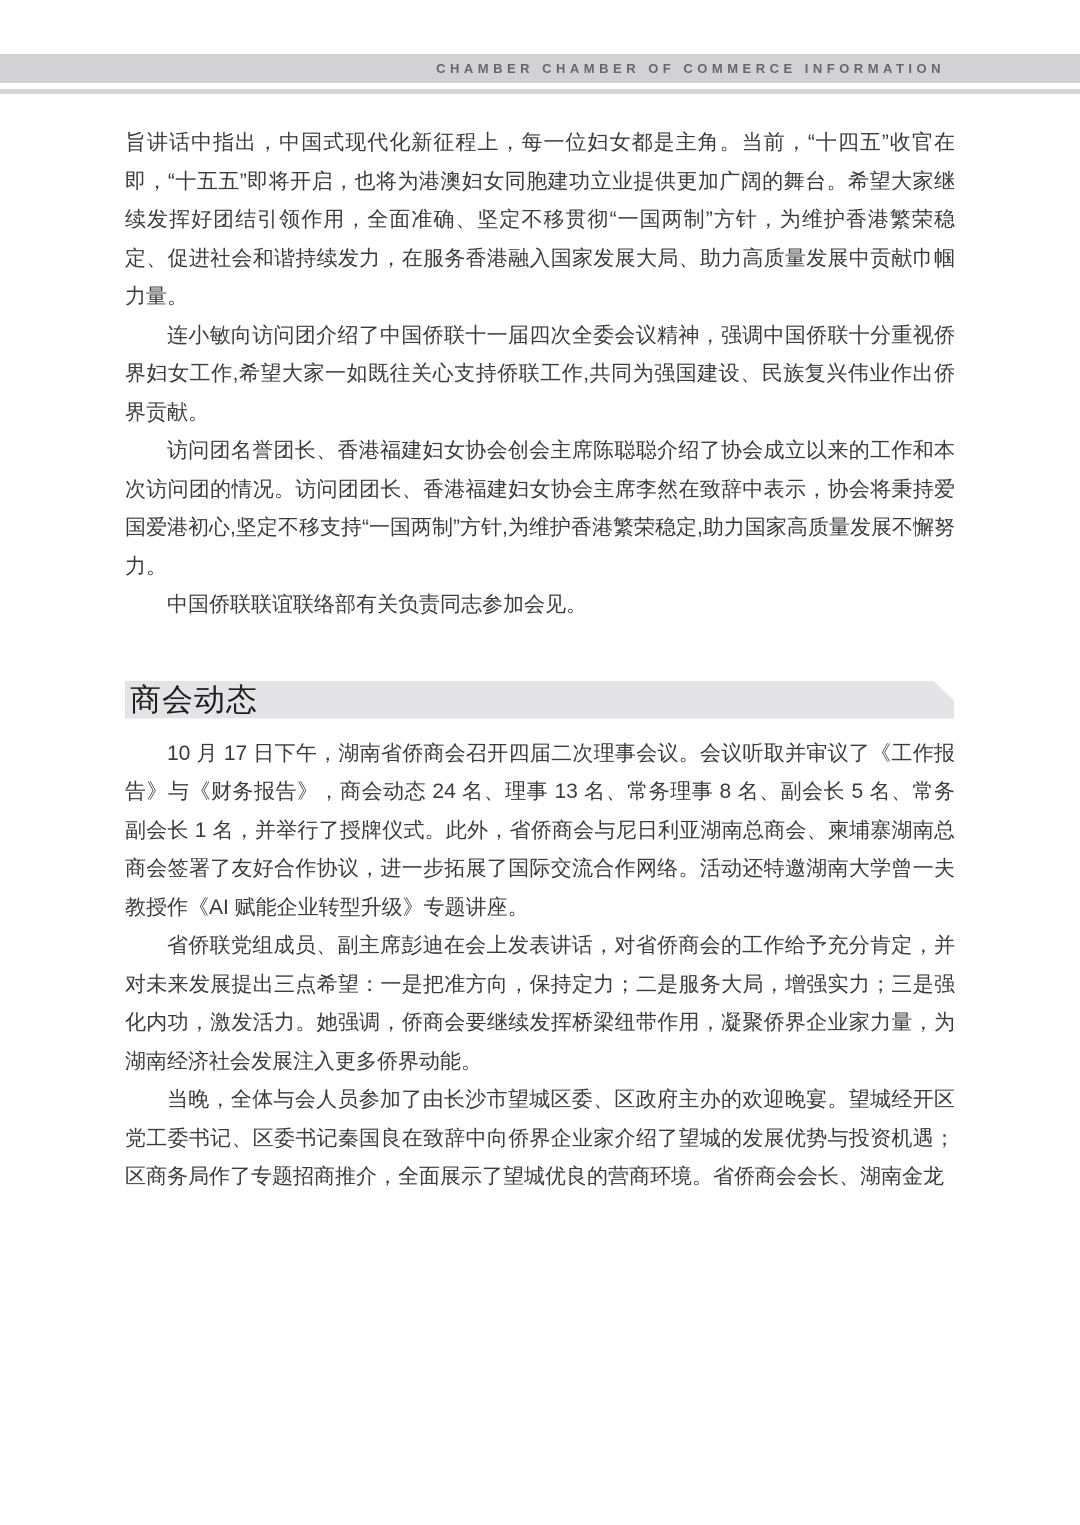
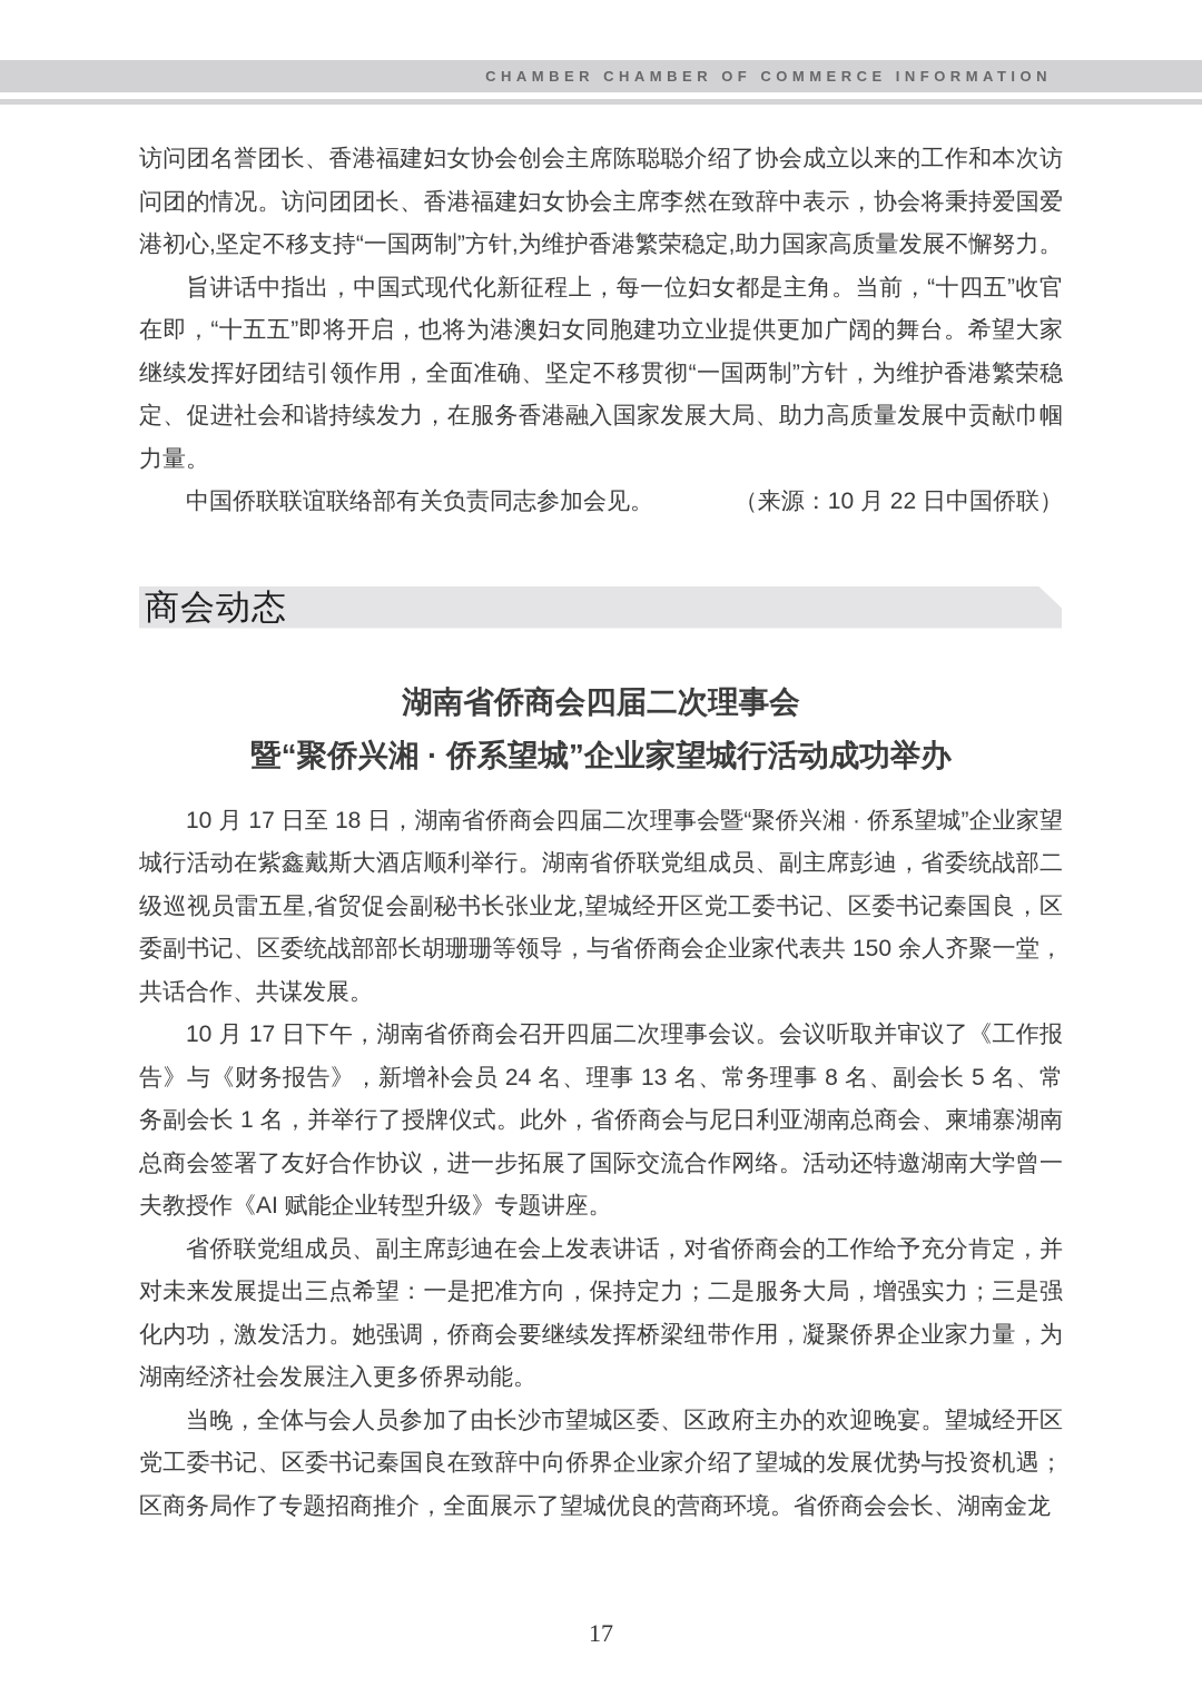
  CHAMBER CHAMBER OF COMMERCE INFORMATION
- 旨讲话中指出，中国式现代化新征程上，每一位妇女都是主角。当前，“十四五”收官在即，“十五五”即将开启，也将为港澳妇女同胞建功立业提供更加广阔的舞台。希望大家继续发挥好团结引领作用，全面准确、坚定不移贯彻“一国两制”方针，为维护香港繁荣稳定、促进社会和谐持续发力，在服务香港融入国家发展大局、助力高质量发展中贡献巾帼力量。
+ 访问团名誉团长、香港福建妇女协会创会主席陈聪聪介绍了协会成立以来的工作和本次访问团的情况。访问团团长、香港福建妇女协会主席李然在致辞中表示，协会将秉持爱国爱港初心,坚定不移支持“一国两制”方针,为维护香港繁荣稳定,助力国家高质量发展不懈努力。
- 连小敏向访问团介绍了中国侨联十一届四次全委会议精神，强调中国侨联十分重视侨界妇女工作,希望大家一如既往关心支持侨联工作,共同为强国建设、民族复兴伟业作出侨界贡献。
- 访问团名誉团长、香港福建妇女协会创会主席陈聪聪介绍了协会成立以来的工作和本次访问团的情况。访问团团长、香港福建妇女协会主席李然在致辞中表示，协会将秉持爱国爱港初心,坚定不移支持“一国两制”方针,为维护香港繁荣稳定,助力国家高质量发展不懈努力。
+ 旨讲话中指出，中国式现代化新征程上，每一位妇女都是主角。当前，“十四五”收官在即，“十五五”即将开启，也将为港澳妇女同胞建功立业提供更加广阔的舞台。希望大家继续发挥好团结引领作用，全面准确、坚定不移贯彻“一国两制”方针，为维护香港繁荣稳定、促进社会和谐持续发力，在服务香港融入国家发展大局、助力高质量发展中贡献巾帼力量。
  中国侨联联谊联络部有关负责同志参加会见。
+ （来源：10 月 22 日中国侨联）
  商会动态
+ 湖南省侨商会四届二次理事会
+ 暨“聚侨兴湘 · 侨系望城”企业家望城行活动成功举办
+ 10 月 17 日至 18 日，湖南省侨商会四届二次理事会暨“聚侨兴湘 · 侨系望城”企业家望城行活动在紫鑫戴斯大酒店顺利举行。湖南省侨联党组成员、副主席彭迪，省委统战部二级巡视员雷五星,省贸促会副秘书长张业龙,望城经开区党工委书记、区委书记秦国良，区委副书记、区委统战部部长胡珊珊等领导，与省侨商会企业家代表共 150 余人齐聚一堂，共话合作、共谋发展。
- 10 月 17 日下午，湖南省侨商会召开四届二次理事会议。会议听取并审议了《工作报告》与《财务报告》，商会动态 24 名、理事 13 名、常务理事 8 名、副会长 5 名、常务副会长 1 名，并举行了授牌仪式。此外，省侨商会与尼日利亚湖南总商会、柬埔寨湖南总商会签署了友好合作协议，进一步拓展了国际交流合作网络。活动还特邀湖南大学曾一夫教授作《AI 赋能企业转型升级》专题讲座。
+ 10 月 17 日下午，湖南省侨商会召开四届二次理事会议。会议听取并审议了《工作报告》与《财务报告》，新增补会员 24 名、理事 13 名、常务理事 8 名、副会长 5 名、常务副会长 1 名，并举行了授牌仪式。此外，省侨商会与尼日利亚湖南总商会、柬埔寨湖南总商会签署了友好合作协议，进一步拓展了国际交流合作网络。活动还特邀湖南大学曾一夫教授作《AI 赋能企业转型升级》专题讲座。
  省侨联党组成员、副主席彭迪在会上发表讲话，对省侨商会的工作给予充分肯定，并对未来发展提出三点希望：一是把准方向，保持定力；二是服务大局，增强实力；三是强化内功，激发活力。她强调，侨商会要继续发挥桥梁纽带作用，凝聚侨界企业家力量，为湖南经济社会发展注入更多侨界动能。
  当晚，全体与会人员参加了由长沙市望城区委、区政府主办的欢迎晚宴。望城经开区党工委书记、区委书记秦国良在致辞中向侨界企业家介绍了望城的发展优势与投资机遇；区商务局作了专题招商推介，全面展示了望城优良的营商环境。省侨商会会长、湖南金龙
+ 17
